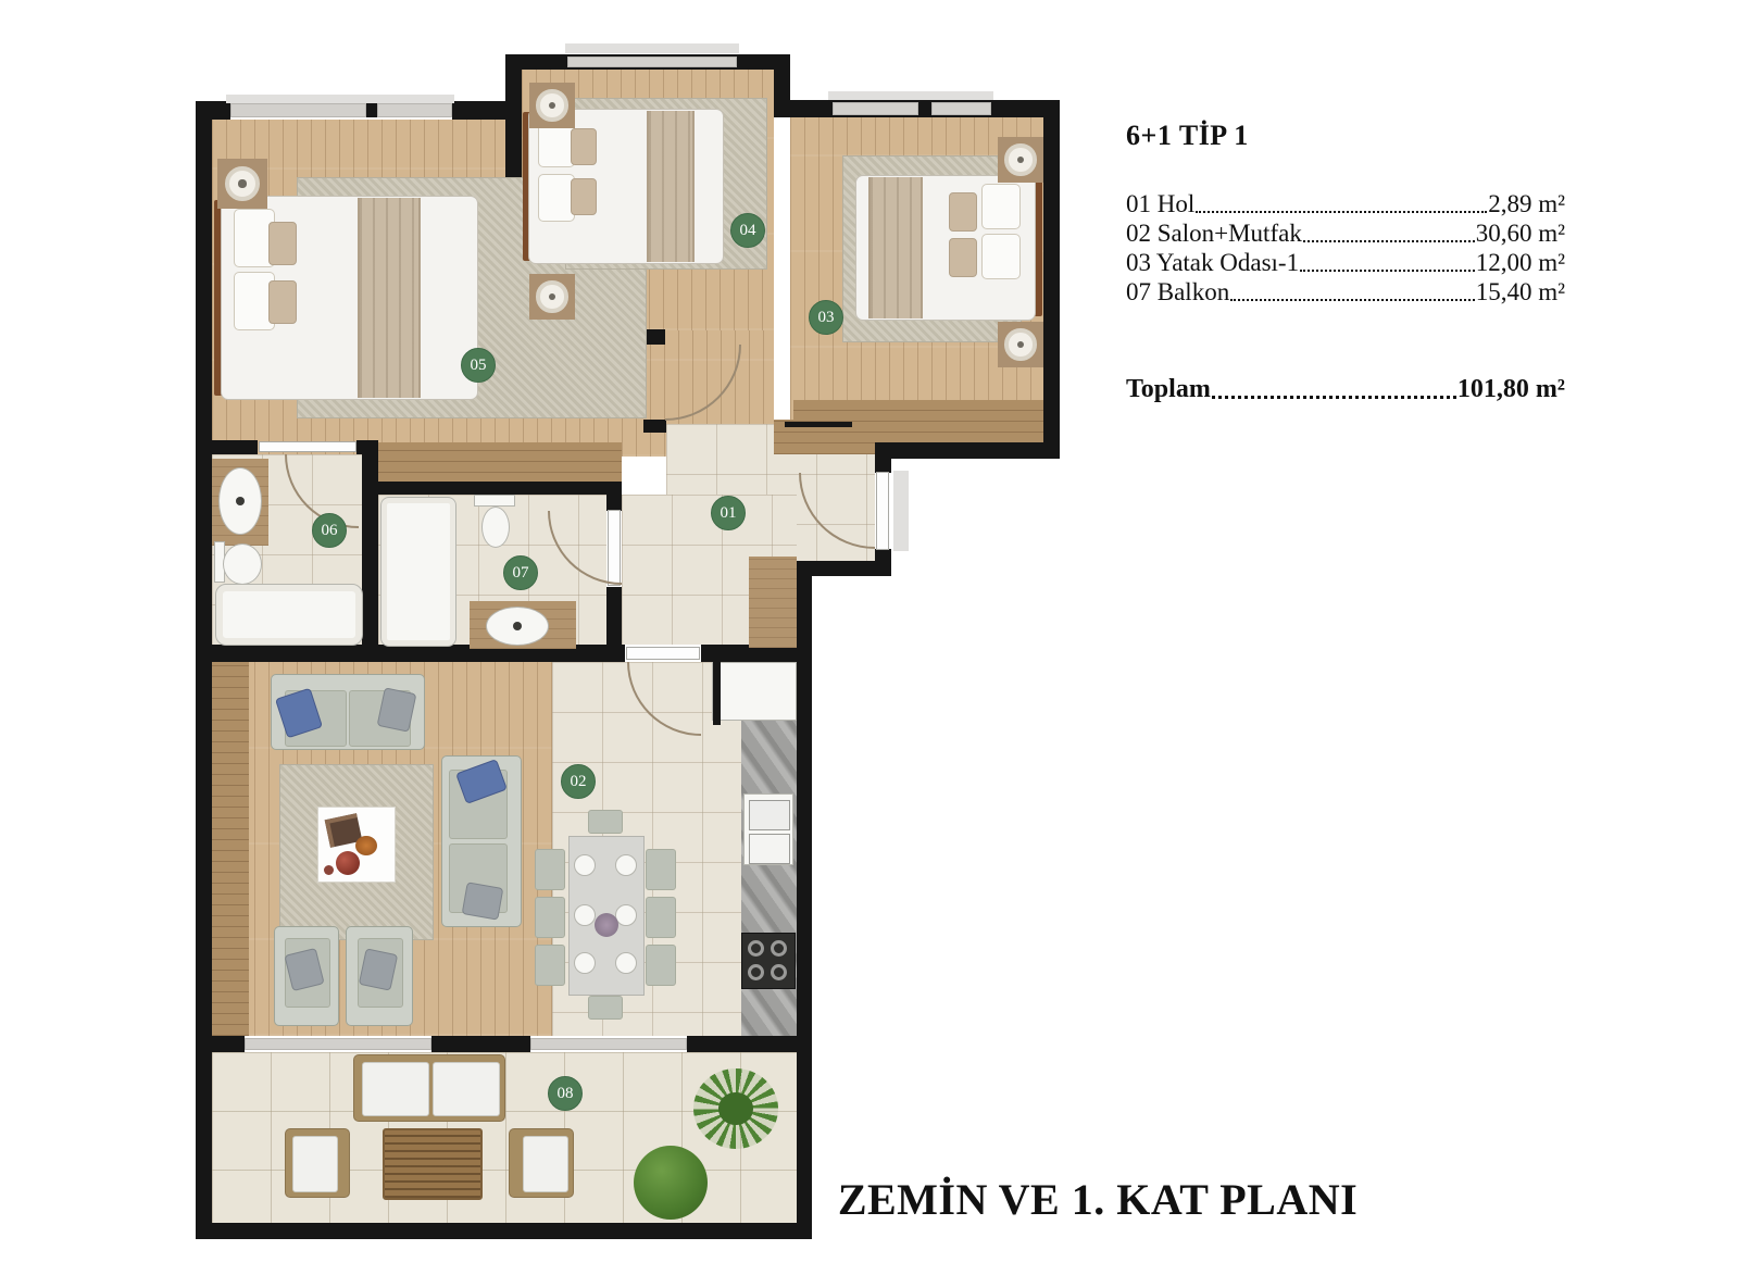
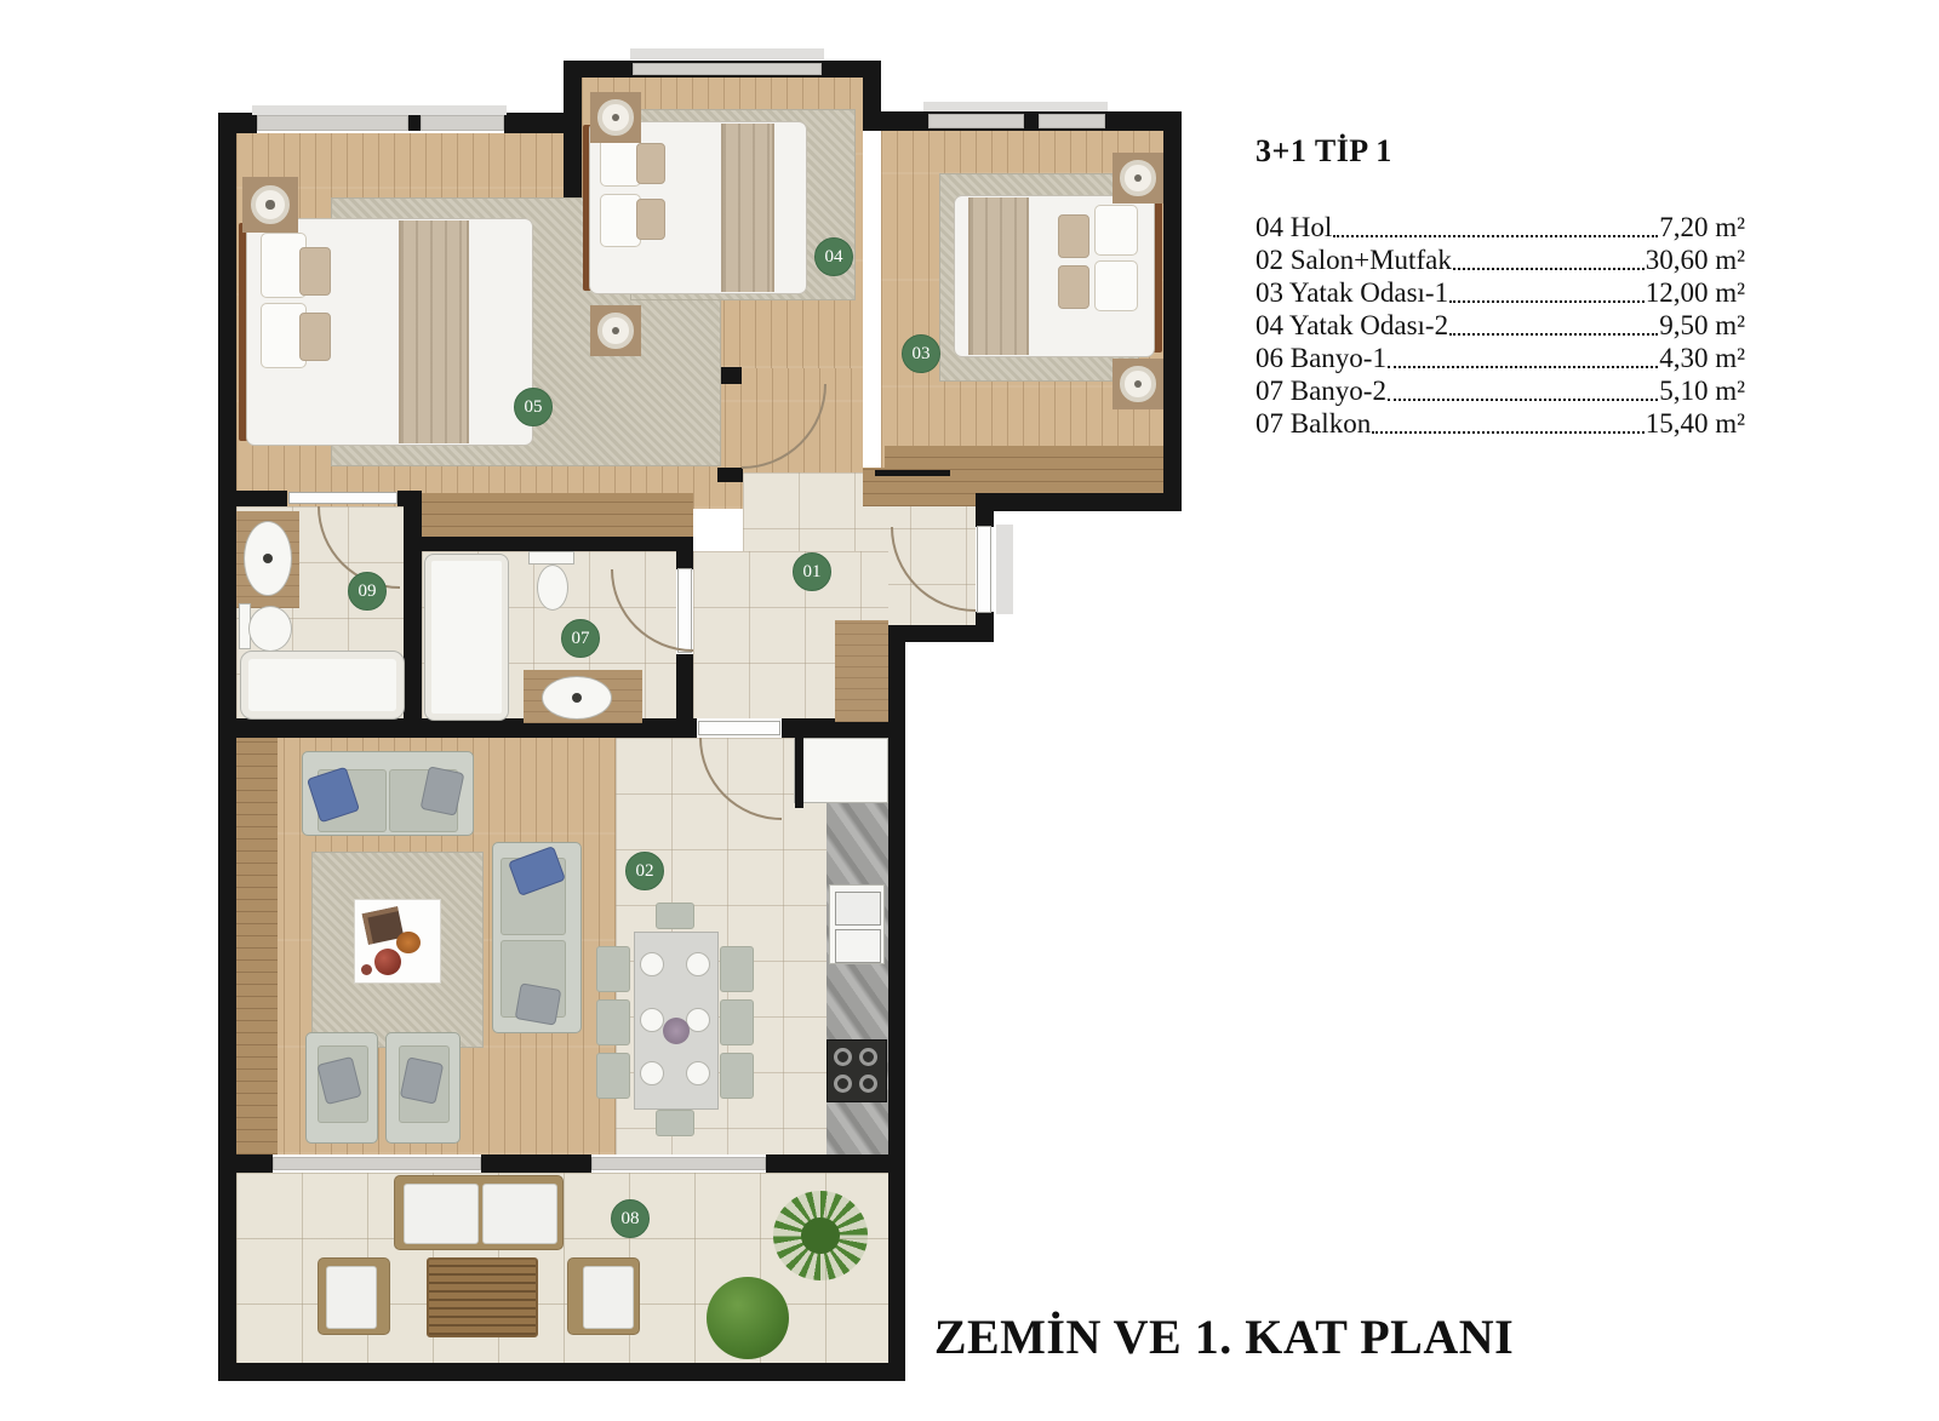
  01
  02
  03
  04
  05
- 06
+ 09
  07
  08
- 6+1 TİP 1
+ 3+1 TİP 1
- 01 Hol
+ 04 Hol
- 2,89 m²
+ 7,20 m²
  02 Salon+Mutfak
  30,60 m²
  03 Yatak Odası-1
  12,00 m²
+ 04 Yatak Odası-2
+ 9,50 m²
+ 06 Banyo-1
+ 4,30 m²
+ 07 Banyo-2
+ 5,10 m²
  07 Balkon
  15,40 m²
- Toplam
- 101,80 m²
  ZEMİN VE 1. KAT PLANI
